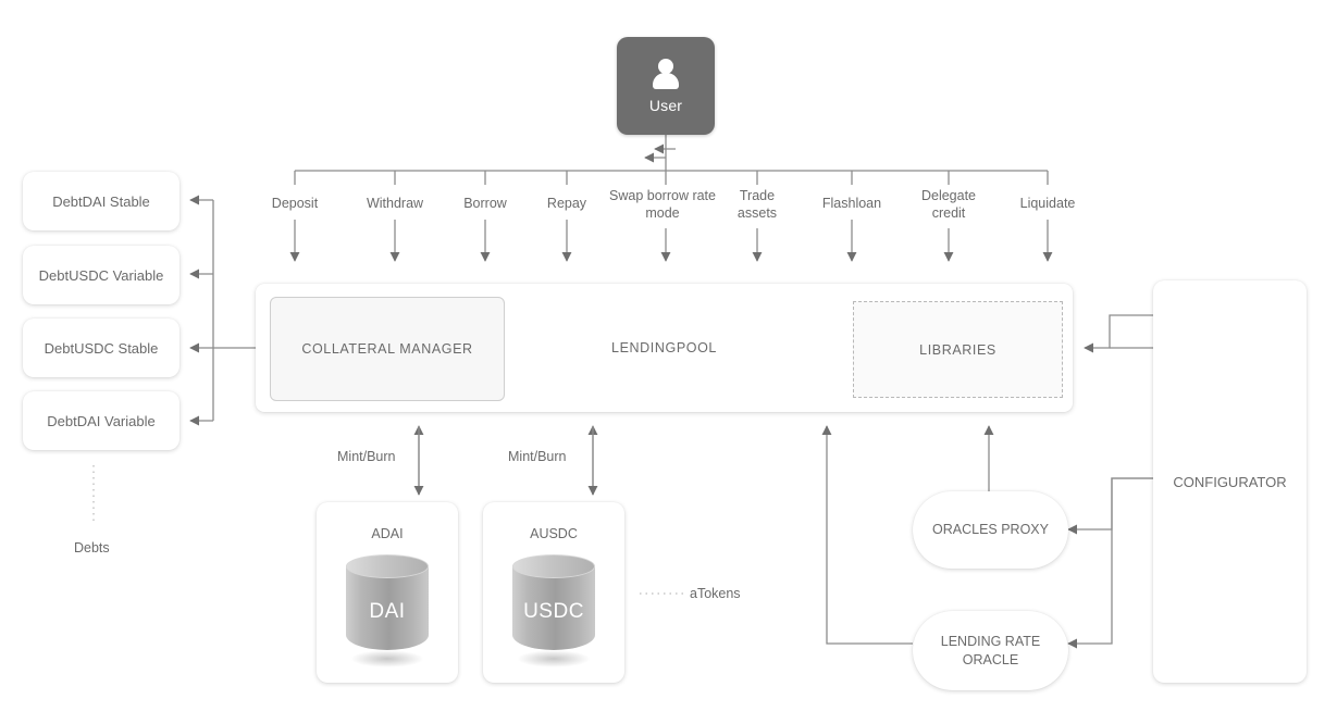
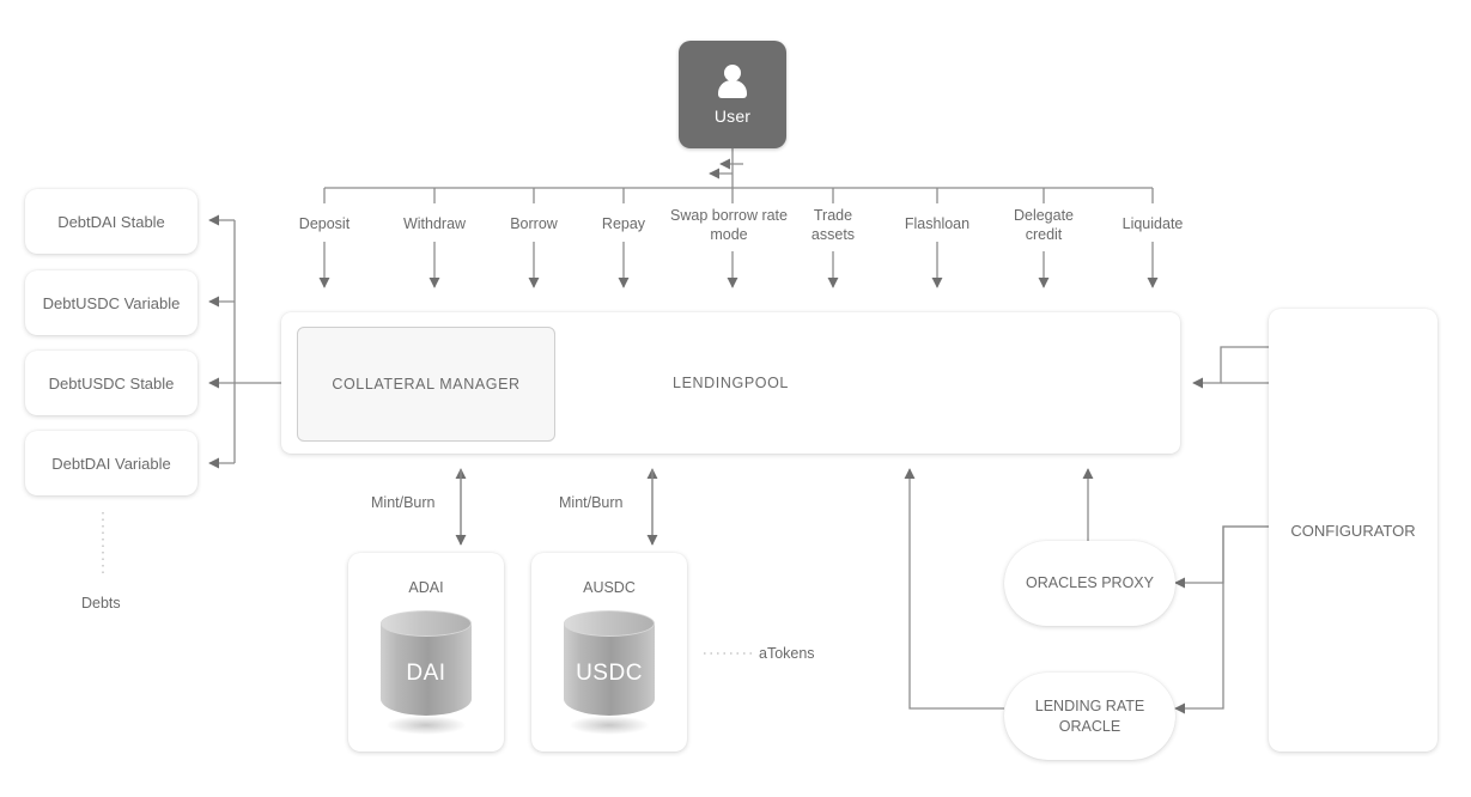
  User
  Deposit
  Withdraw
  Borrow
  Repay
  Swap borrow rate mode
  Trade assets
  Flashloan
  Delegate credit
  Liquidate
  LENDINGPOOL
  COLLATERAL MANAGER
- LIBRARIES
  DebtDAI Stable
  DebtUSDC Variable
  DebtUSDC Stable
  DebtDAI Variable
  Debts
  Mint/Burn
  Mint/Burn
  ADAI
  DAI
  AUSDC
  USDC
  aTokens
  ORACLES PROXY
  LENDING RATE ORACLE
  CONFIGURATOR
